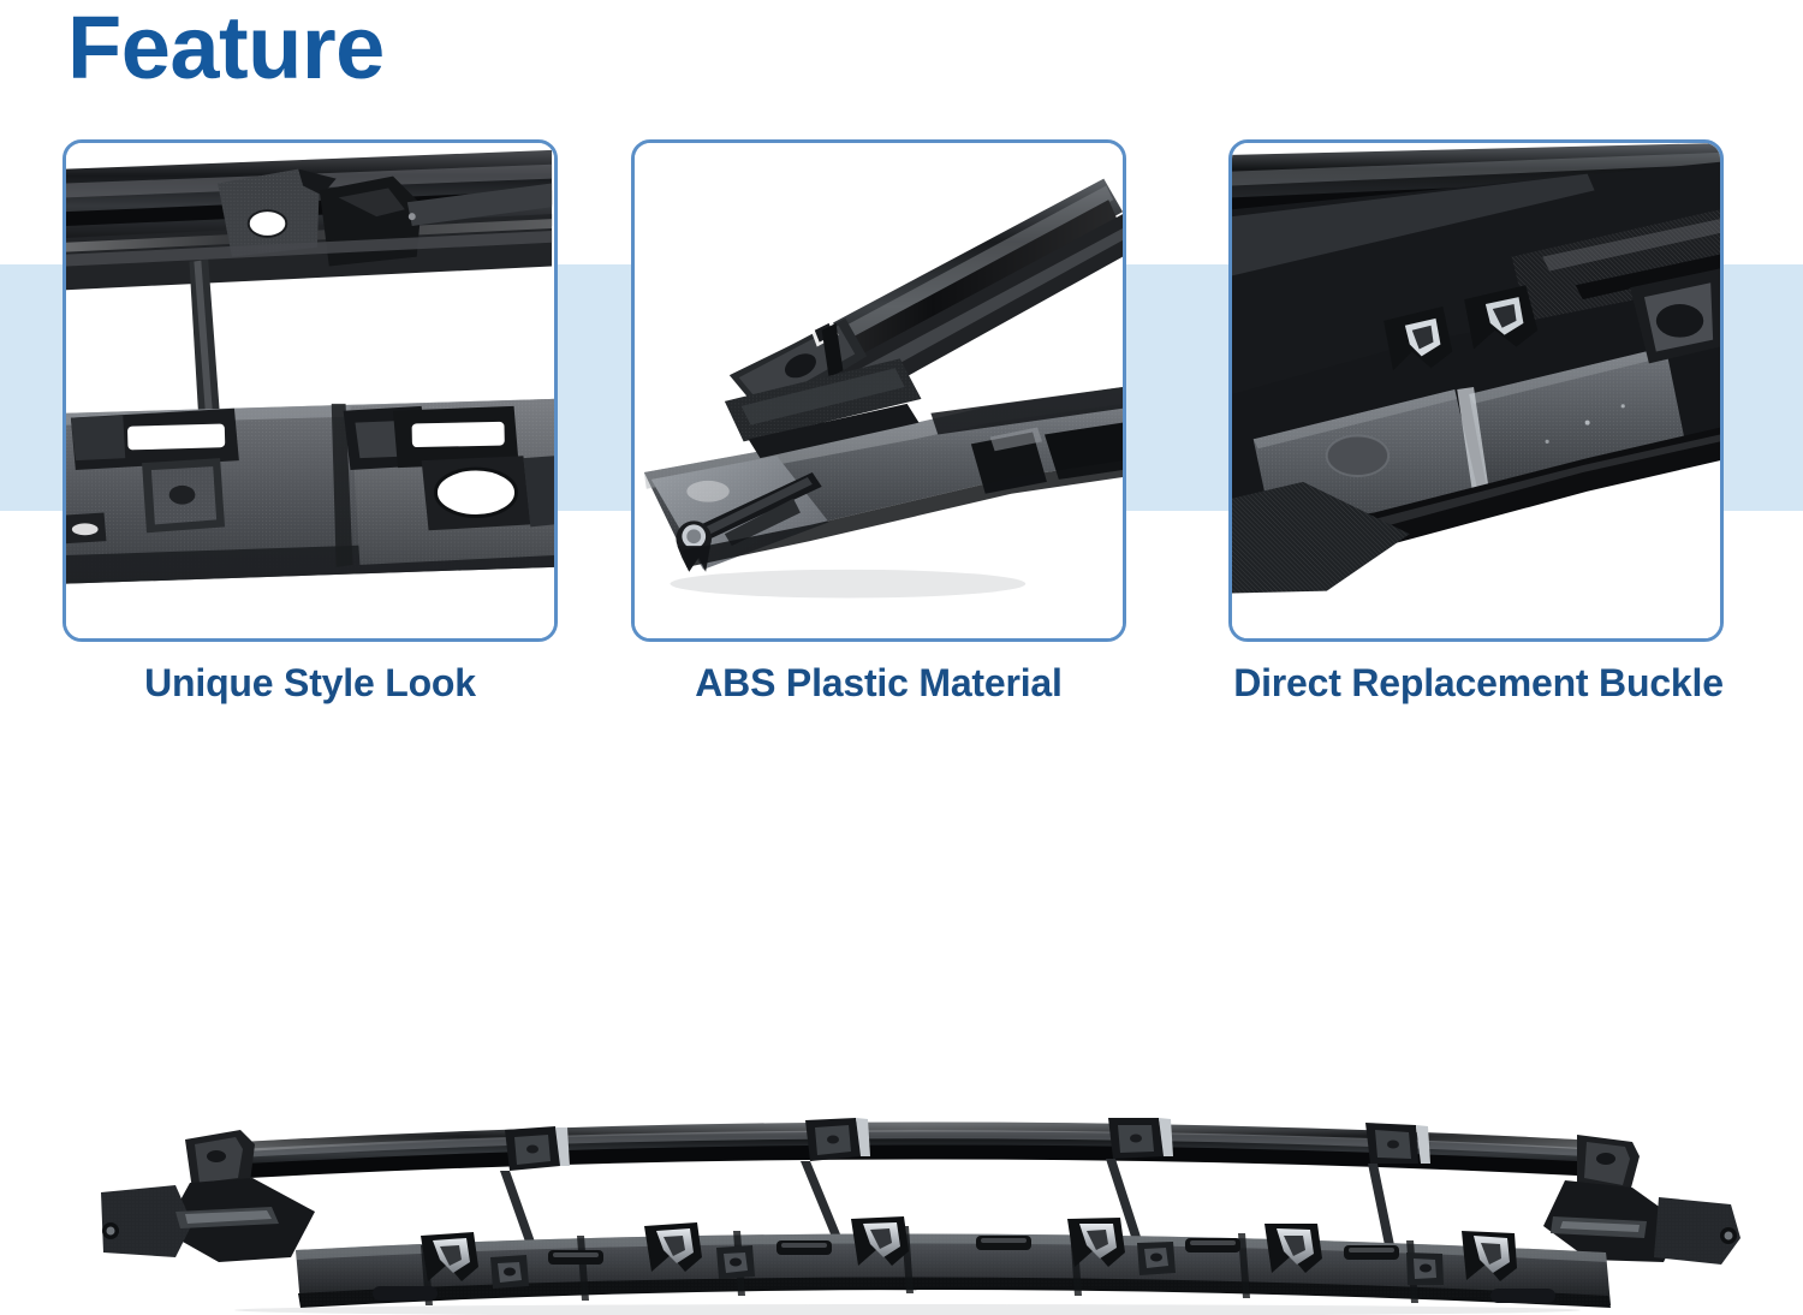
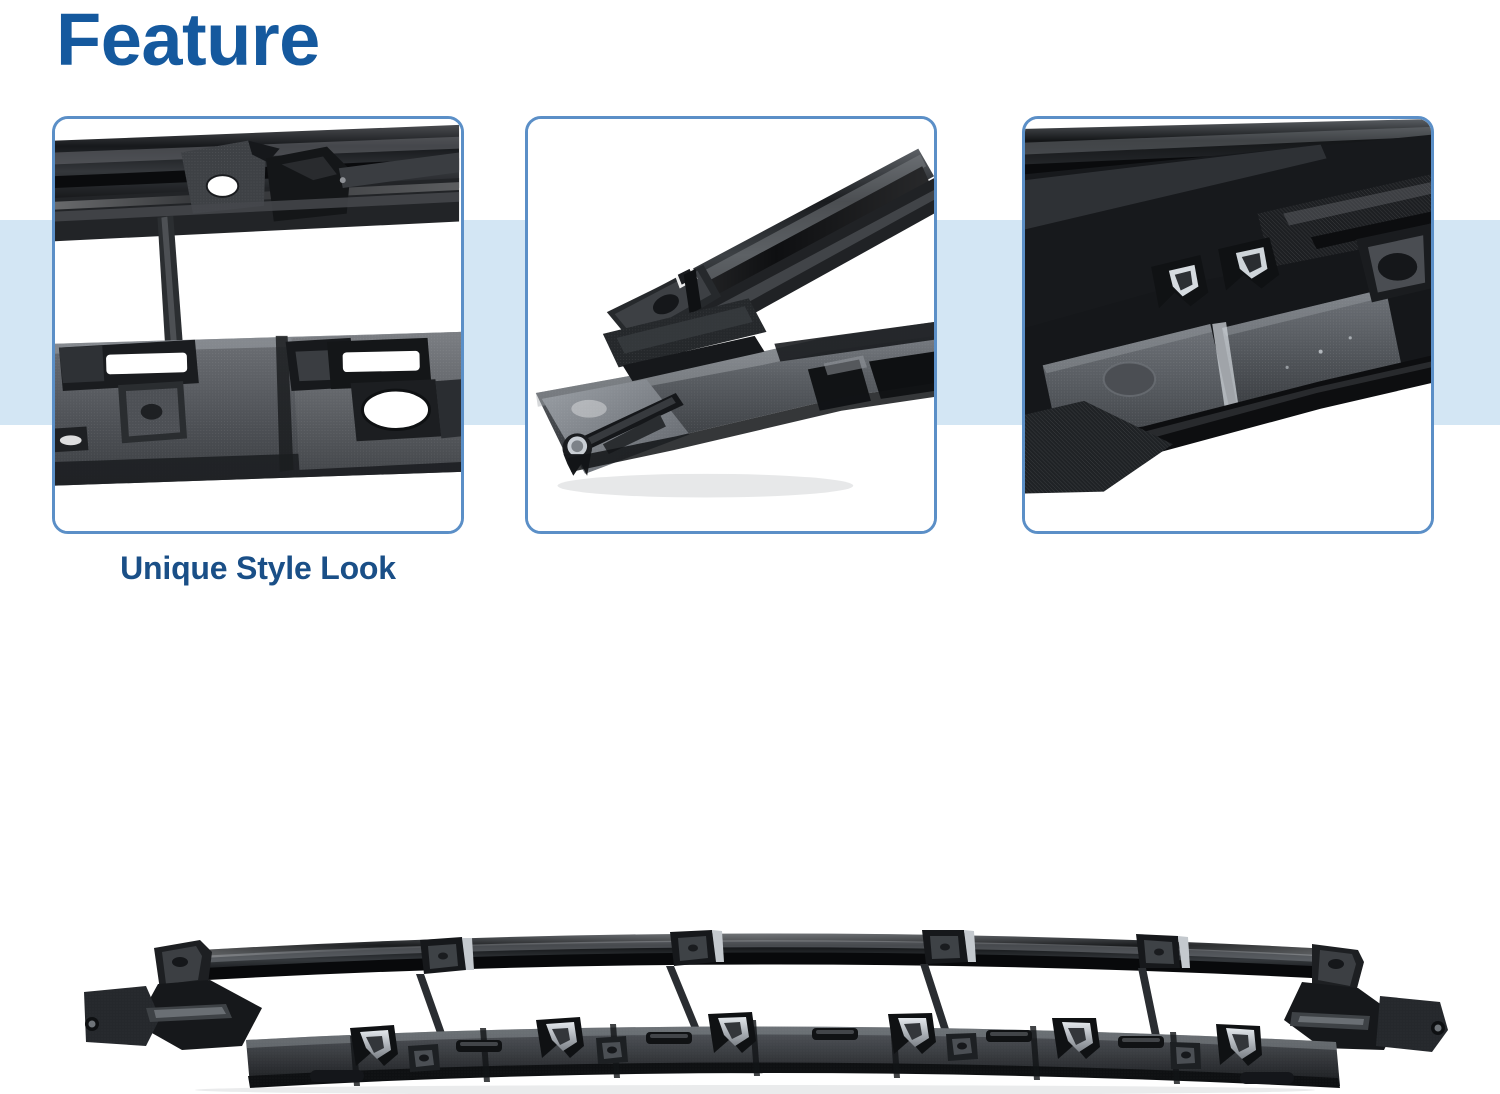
  Feature
  Unique Style Look
- ABS Plastic Material
- Direct Replacement Buckle
